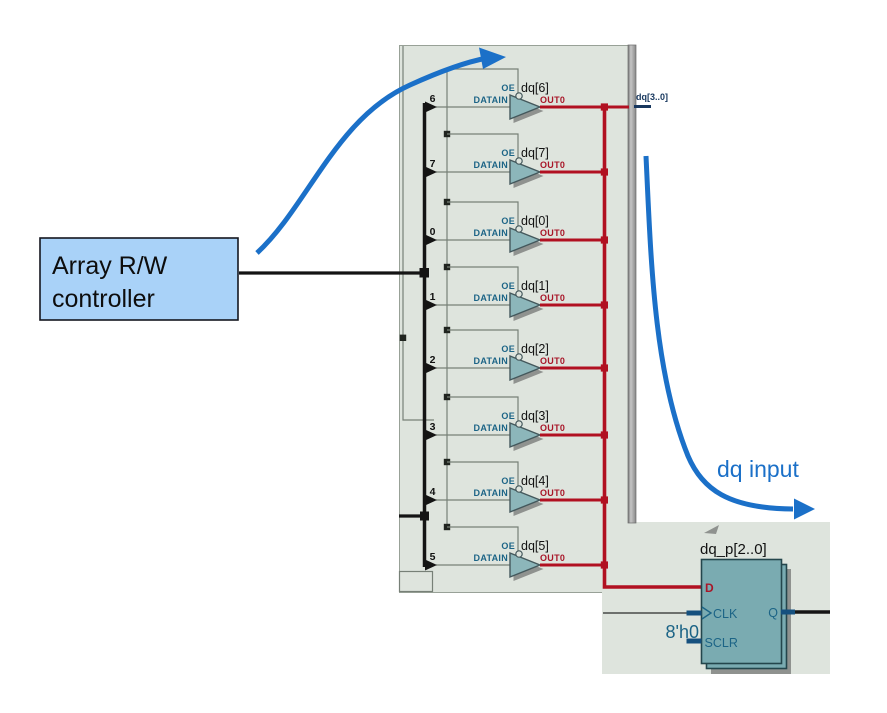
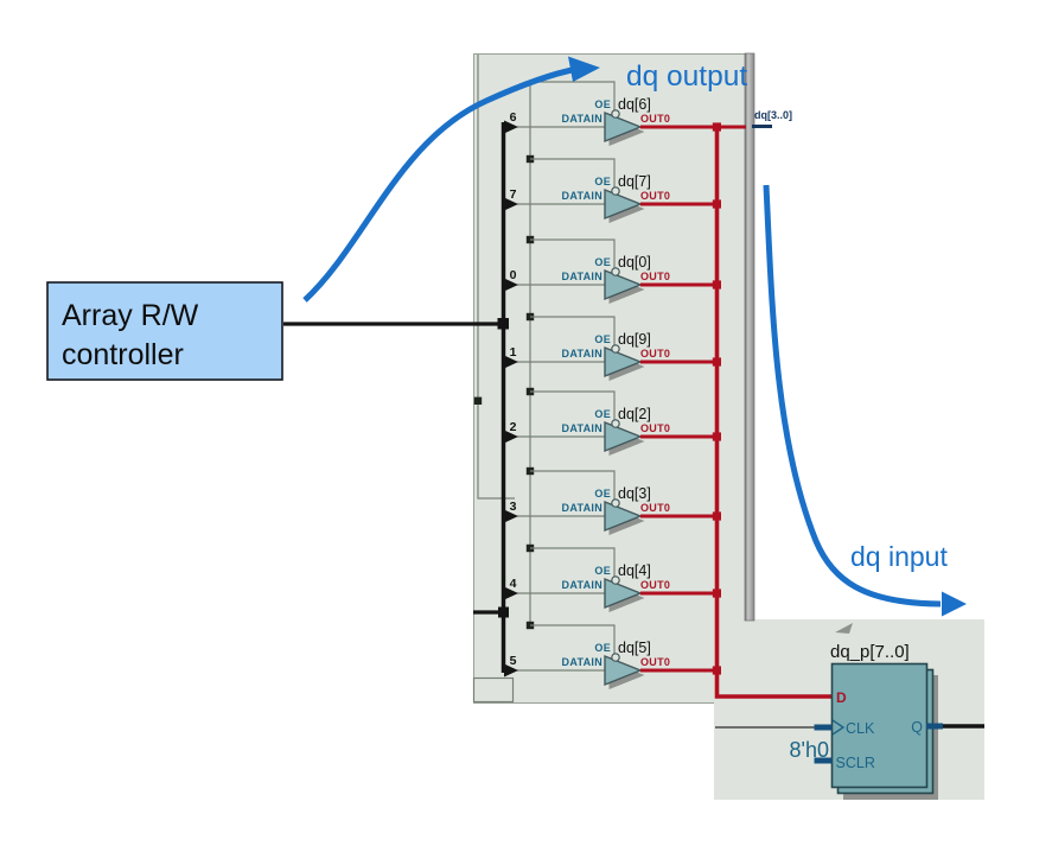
  6
  OE
  dq[6]
  DATAIN
  OUT0
  7
  OE
  dq[7]
  DATAIN
  OUT0
  0
  OE
  dq[0]
  DATAIN
  OUT0
  1
  OE
- dq[1]
+ dq[9]
  DATAIN
  OUT0
  2
  OE
  dq[2]
  DATAIN
  OUT0
  3
  OE
  dq[3]
  DATAIN
  OUT0
  4
  OE
  dq[4]
  DATAIN
  OUT0
  5
  OE
  dq[5]
  DATAIN
  OUT0
  dq[3..0]
- dq_p[2..0]
+ dq_p[7..0]
  D
  CLK
  Q
  SCLR
  8'h0
  Array R/W
  controller
+ dq output
  dq input
